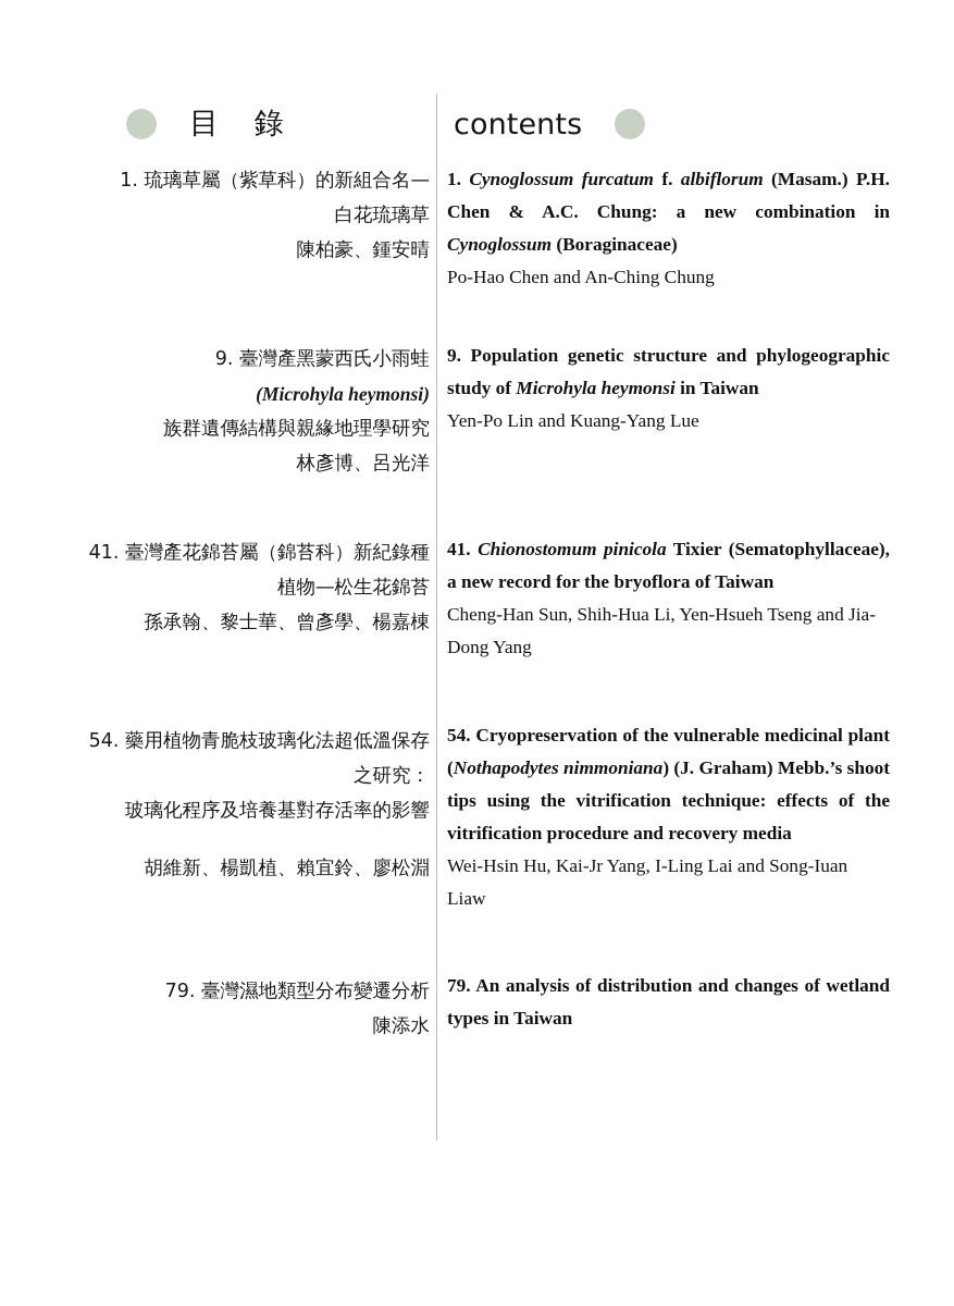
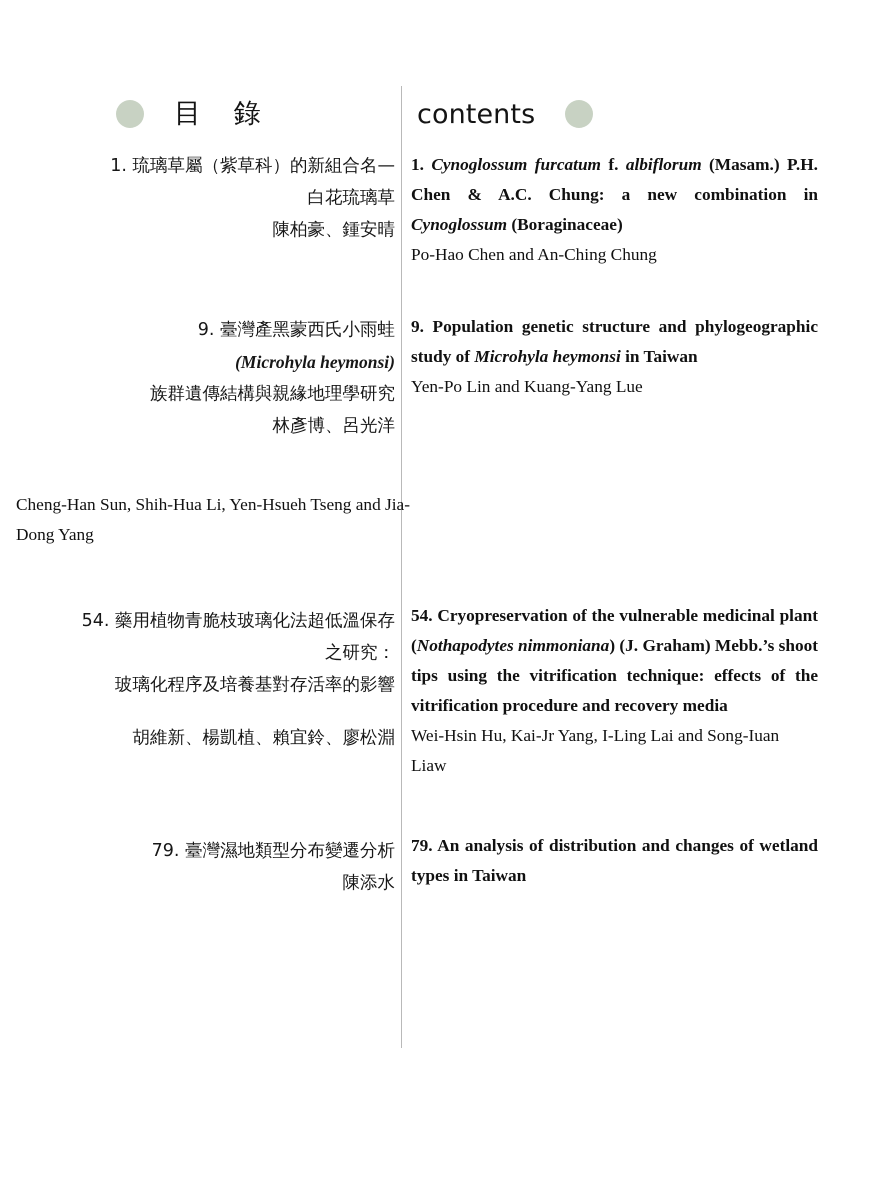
  目 錄
  contents
  1. 琉璃草屬（紫草科）的新組合名—
  白花琉璃草
  陳柏豪、鍾安晴
  1. Cynoglossum furcatum f. albiflorum (Masam.) P.H. Chen & A.C. Chung: a new combination in Cynoglossum (Boraginaceae)
  Po-Hao Chen and An-Ching Chung
  9. 臺灣產黑蒙西氏小雨蛙
  (Microhyla heymonsi)
  族群遺傳結構與親緣地理學研究
  林彥博、呂光洋
  9. Population genetic structure and phylogeographic study of Microhyla heymonsi in Taiwan
  Yen-Po Lin and Kuang-Yang Lue
- 41. 臺灣產花錦苔屬（錦苔科）新紀錄種
- 植物—松生花錦苔
- 孫承翰、黎士華、曾彥學、楊嘉棟
- 41. Chionostomum pinicola Tixier (Sematophyllaceae), a new record for the bryoflora of Taiwan
  Cheng-Han Sun, Shih-Hua Li, Yen-Hsueh Tseng and Jia-Dong Yang
  54. 藥用植物青脆枝玻璃化法超低溫保存
  之研究：
  玻璃化程序及培養基對存活率的影響
  胡維新、楊凱植、賴宜鈴、廖松淵
  54. Cryopreservation of the vulnerable medicinal plant (Nothapodytes nimmoniana) (J. Graham) Mebb.’s shoot tips using the vitrification technique: effects of the vitrification procedure and recovery media
  Wei-Hsin Hu, Kai-Jr Yang, I-Ling Lai and Song-Iuan Liaw
  79. 臺灣濕地類型分布變遷分析
  陳添水
  79. An analysis of distribution and changes of wetland types in Taiwan
